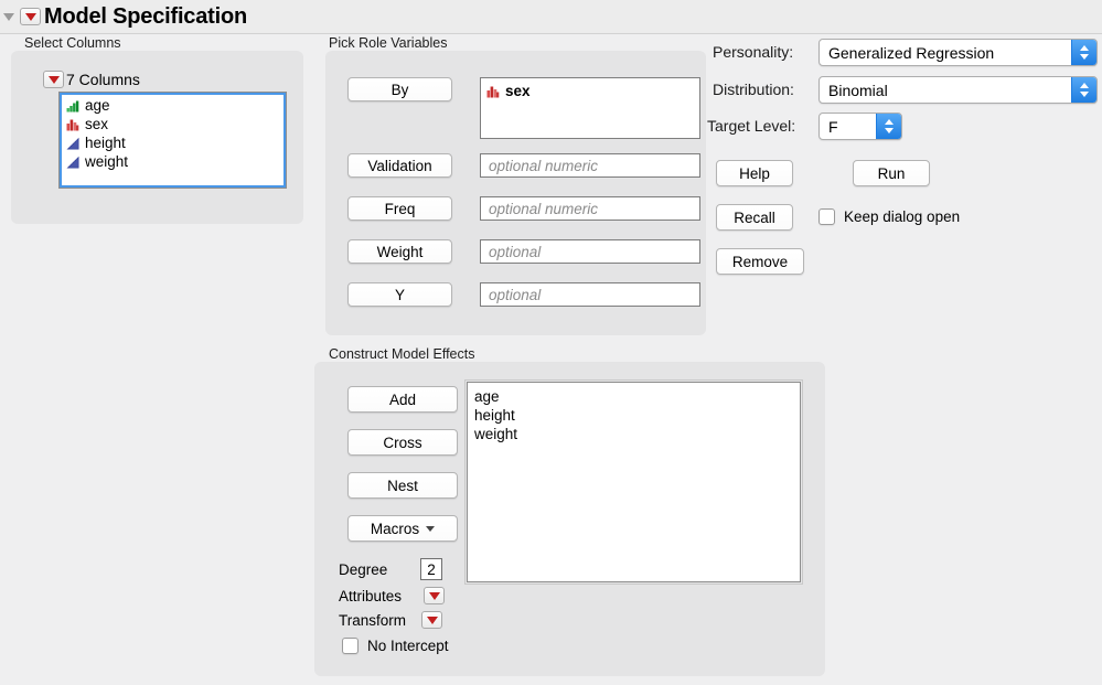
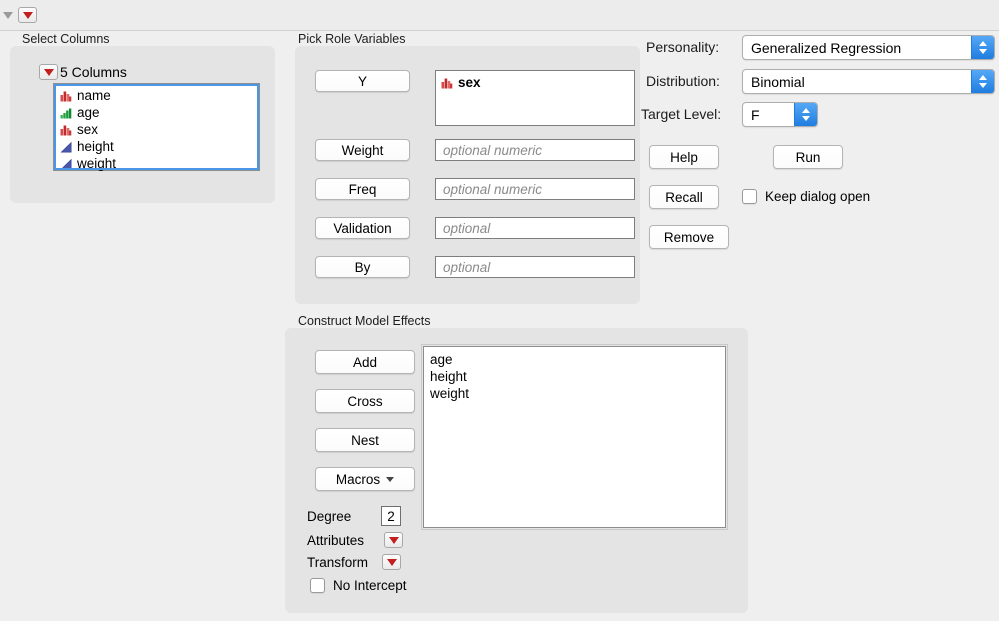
- Model Specification
  Select Columns
- 7 Columns
+ 5 Columns
+ name
  age
  sex
  height
  weight
  Pick Role Variables
- By
+ Y
  sex
- Validation
+ Weight
  optional numeric
  Freq
  optional numeric
- Weight
+ Validation
  optional
- Y
+ By
  optional
  Construct Model Effects
  Add
  Cross
  Nest
  Macros
  age
  height
  weight
  Degree
  2
  Attributes
  Transform
  No Intercept
  Personality:
  Generalized Regression
  Distribution:
  Binomial
  Target Level:
  F
  Help
  Run
  Recall
  Remove
  Keep dialog open
